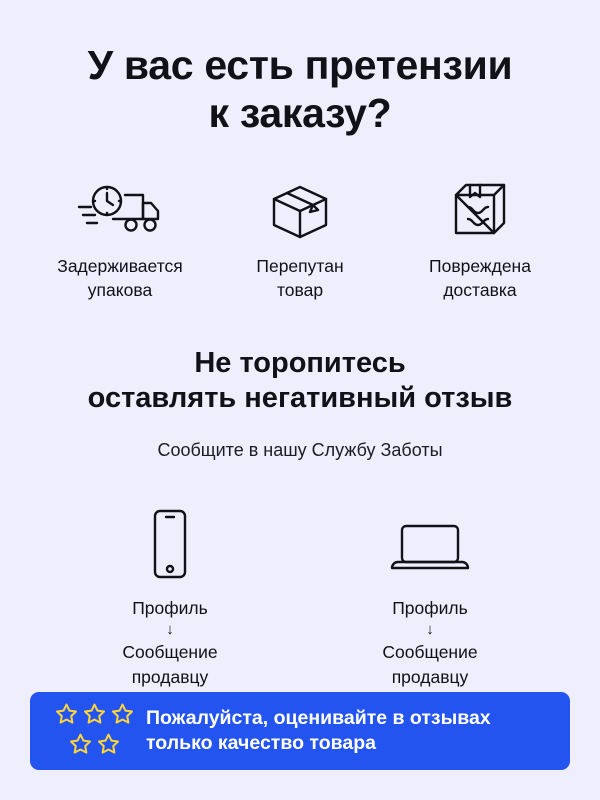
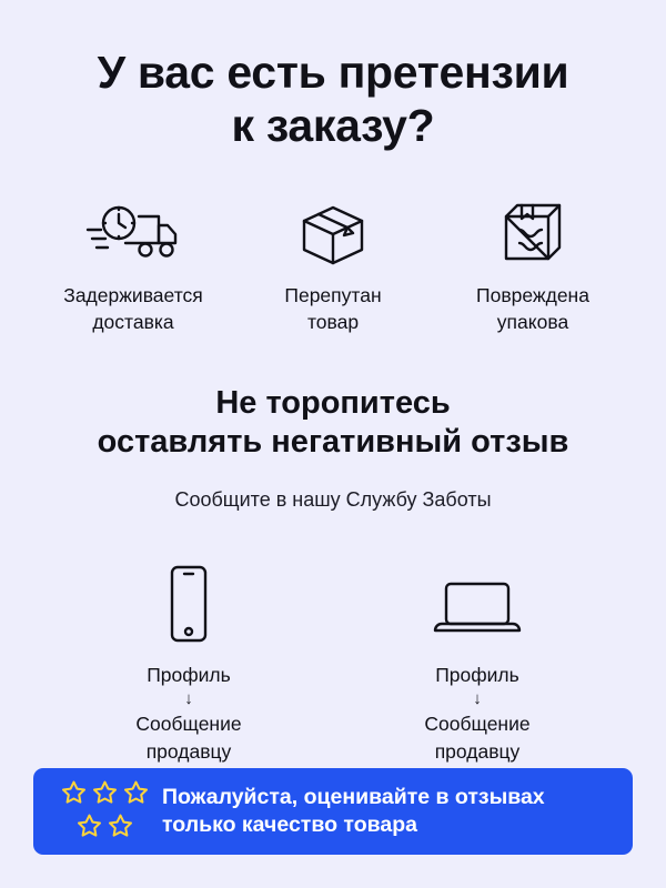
  У вас есть претензии
  к заказу?
  Задерживается
- упакова
+ доставка
  Перепутан
  товар
  Повреждена
- доставка
+ упакова
  Не торопитесь
  оставлять негативный отзыв
  Сообщите в нашу Службу Заботы
  Профиль
  ↓
  Сообщение
  продавцу
  Профиль
  ↓
  Сообщение
  продавцу
  Пожалуйста, оценивайте в отзывах
  только качество товара
